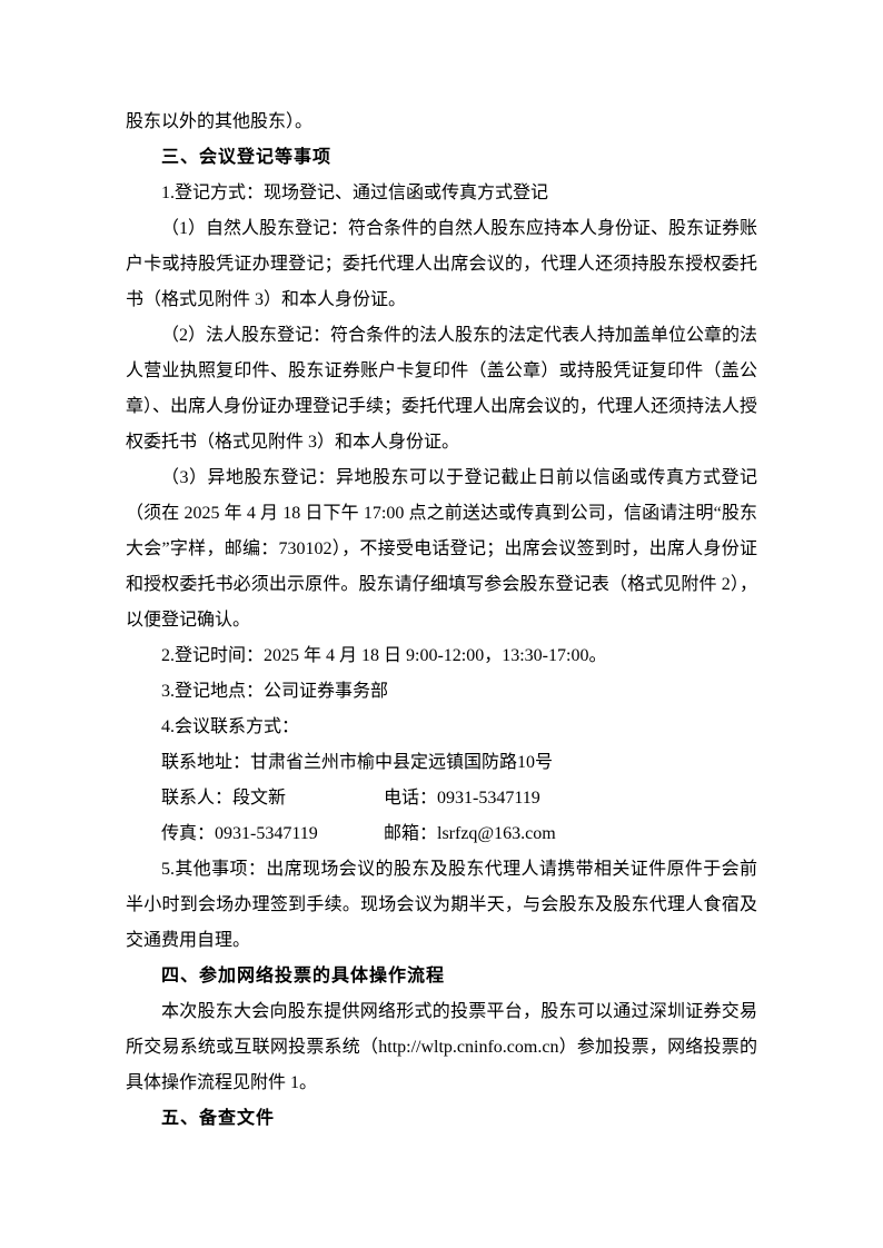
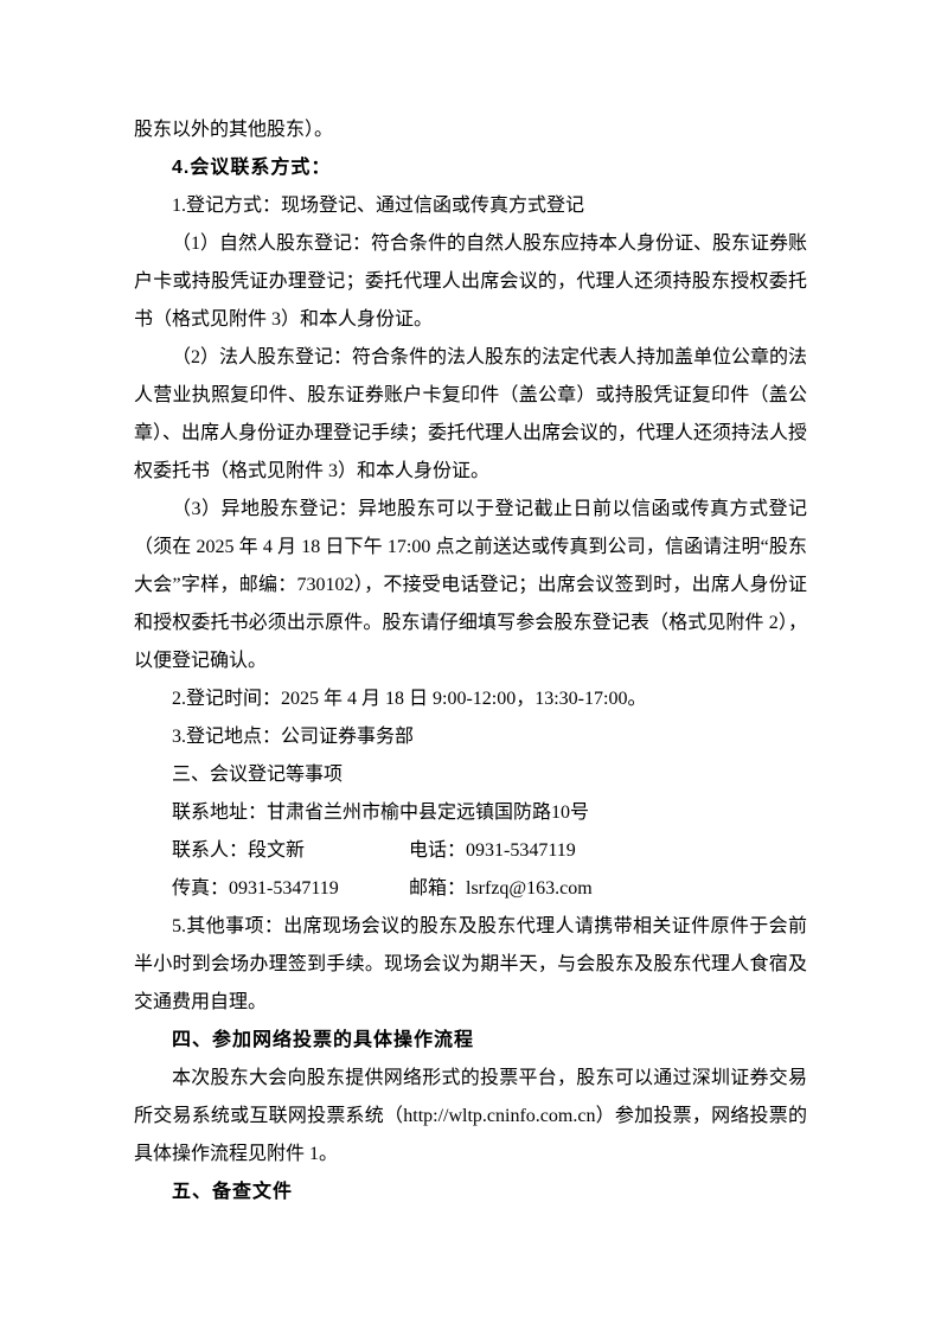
  股东以外的其他股东）。
- 三、会议登记等事项
+ 4.会议联系方式：
  1.登记方式：现场登记、通过信函或传真方式登记
  （1）自然人股东登记：符合条件的自然人股东应持本人身份证、股东证券账户卡或持股凭证办理登记；委托代理人出席会议的，代理人还须持股东授权委托书（格式见附件 3）和本人身份证。
  （2）法人股东登记：符合条件的法人股东的法定代表人持加盖单位公章的法人营业执照复印件、股东证券账户卡复印件（盖公章）或持股凭证复印件（盖公章）、出席人身份证办理登记手续；委托代理人出席会议的，代理人还须持法人授权委托书（格式见附件 3）和本人身份证。
  （3）异地股东登记：异地股东可以于登记截止日前以信函或传真方式登记（须在 2025 年 4 月 18 日下午 17:00 点之前送达或传真到公司，信函请注明“股东大会”字样，邮编：730102），不接受电话登记；出席会议签到时，出席人身份证和授权委托书必须出示原件。股东请仔细填写参会股东登记表（格式见附件 2），以便登记确认。
  2.登记时间：2025 年 4 月 18 日 9:00-12:00，13:30-17:00。
  3.登记地点：公司证券事务部
- 4.会议联系方式：
+ 三、会议登记等事项
  联系地址：甘肃省兰州市榆中县定远镇国防路10号
  联系人：段文新
  电话：0931-5347119
  传真：0931-5347119
  邮箱：lsrfzq@163.com
  5.其他事项：出席现场会议的股东及股东代理人请携带相关证件原件于会前半小时到会场办理签到手续。现场会议为期半天，与会股东及股东代理人食宿及交通费用自理。
  四、参加网络投票的具体操作流程
  本次股东大会向股东提供网络形式的投票平台，股东可以通过深圳证券交易所交易系统或互联网投票系统（http://wltp.cninfo.com.cn）参加投票，网络投票的具体操作流程见附件 1。
  五、备查文件
